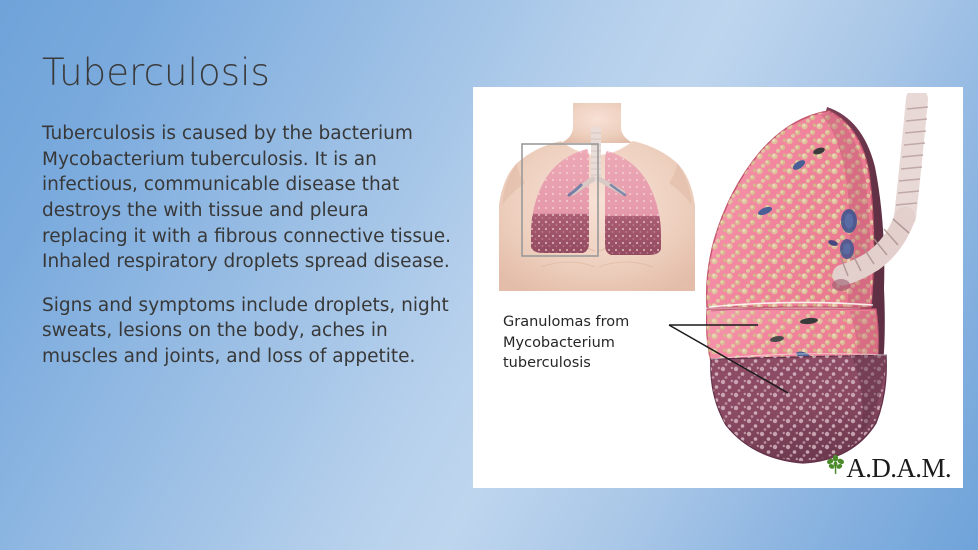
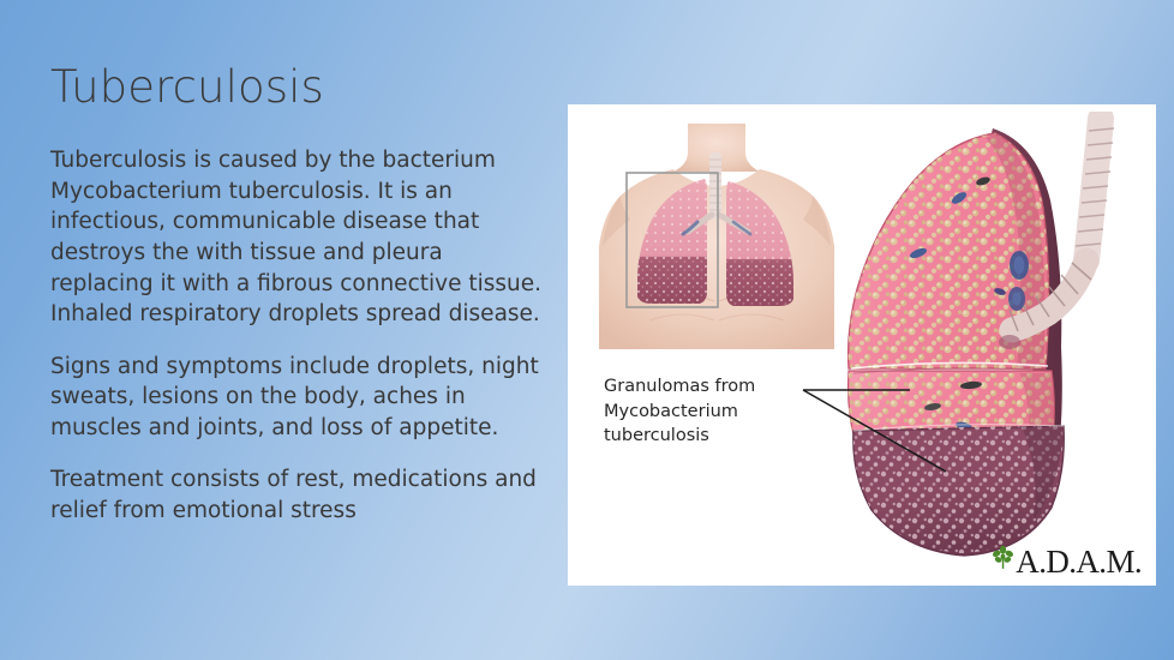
  Tuberculosis
  Tuberculosis is caused by the bacterium Mycobacterium tuberculosis. It is an infectious, communicable disease that destroys the with tissue and pleura replacing it with a fibrous connective tissue. Inhaled respiratory droplets spread disease.
  Signs and symptoms include droplets, night sweats, lesions on the body, aches in muscles and joints, and loss of appetite.
+ Treatment consists of rest, medications and relief from emotional stress
  Granulomas from
  Mycobacterium
  tuberculosis
  A.D.A.M.
